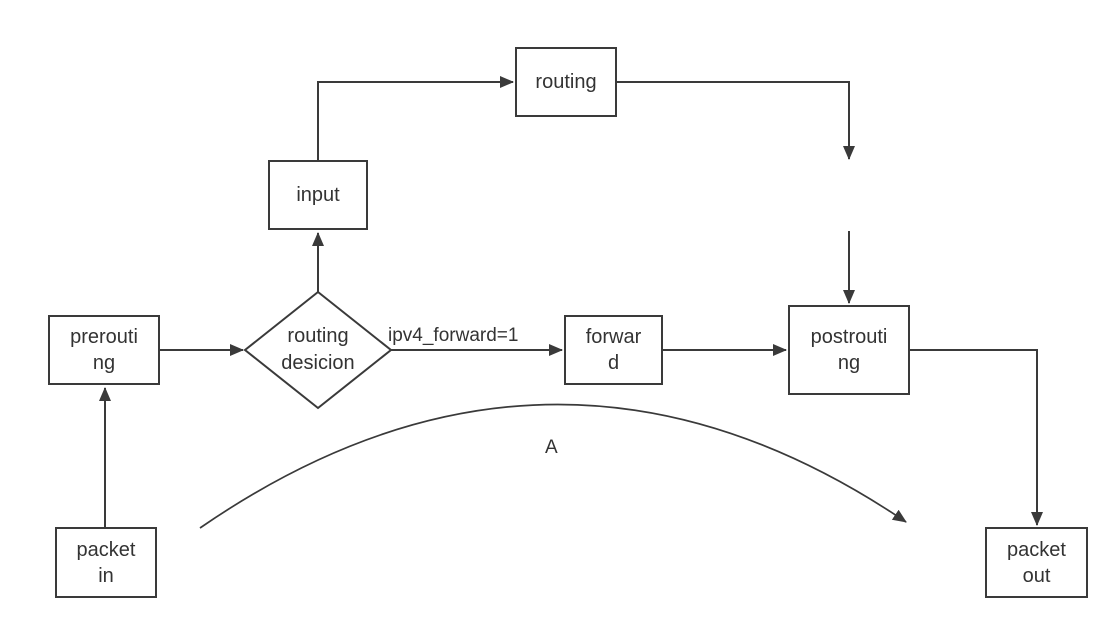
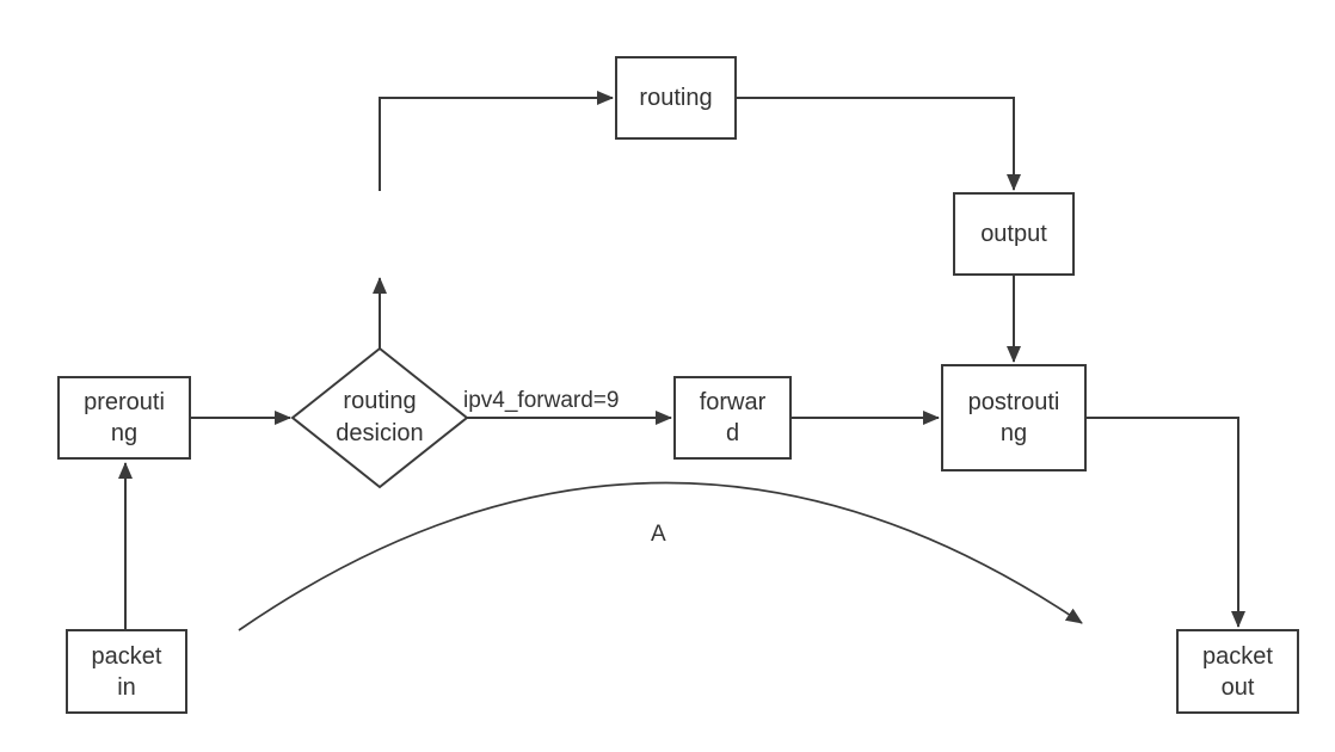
  packet
  in
  prerouti
  ng
- input
  routing
+ output
  forwar
  d
  postrouti
  ng
  packet
  out
  routing
  desicion
- ipv4_forward=1
+ ipv4_forward=9
  A
